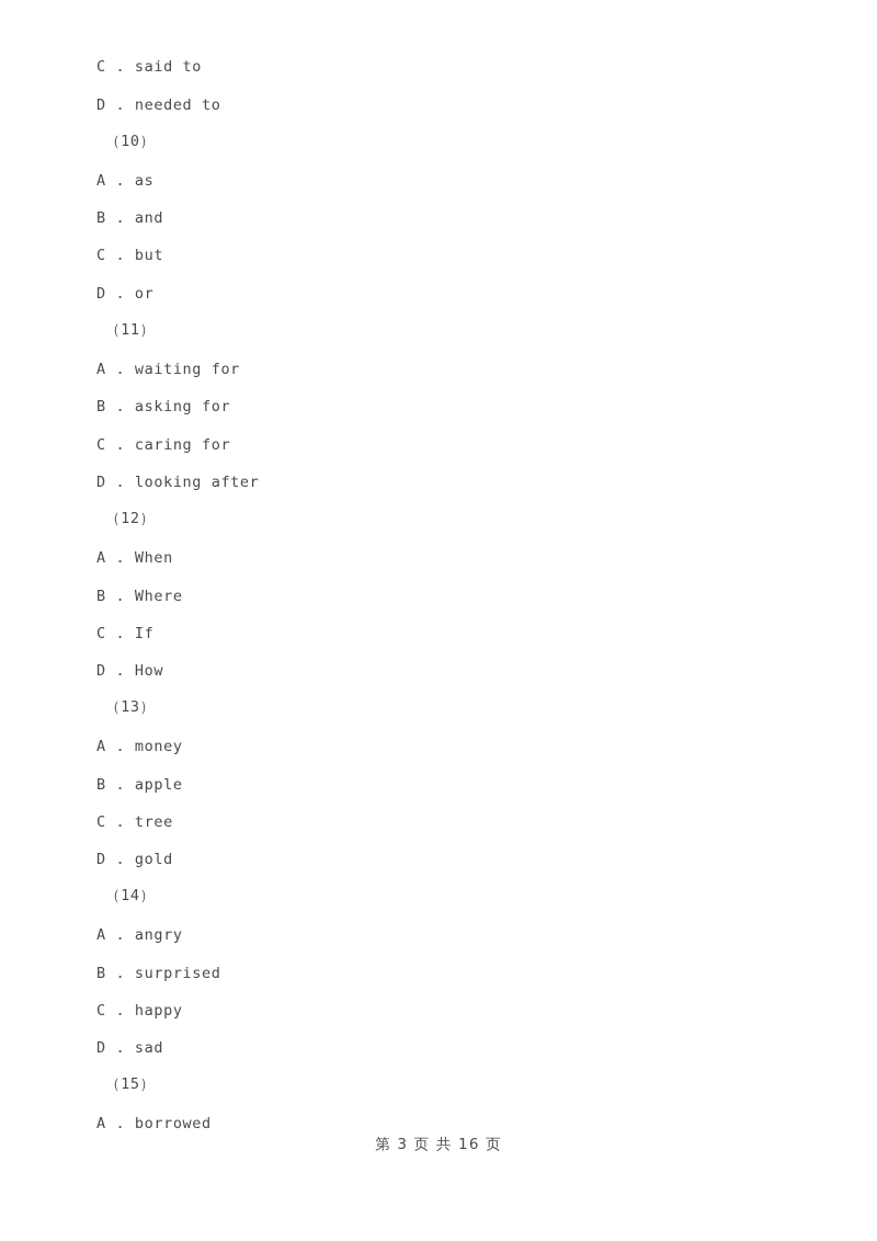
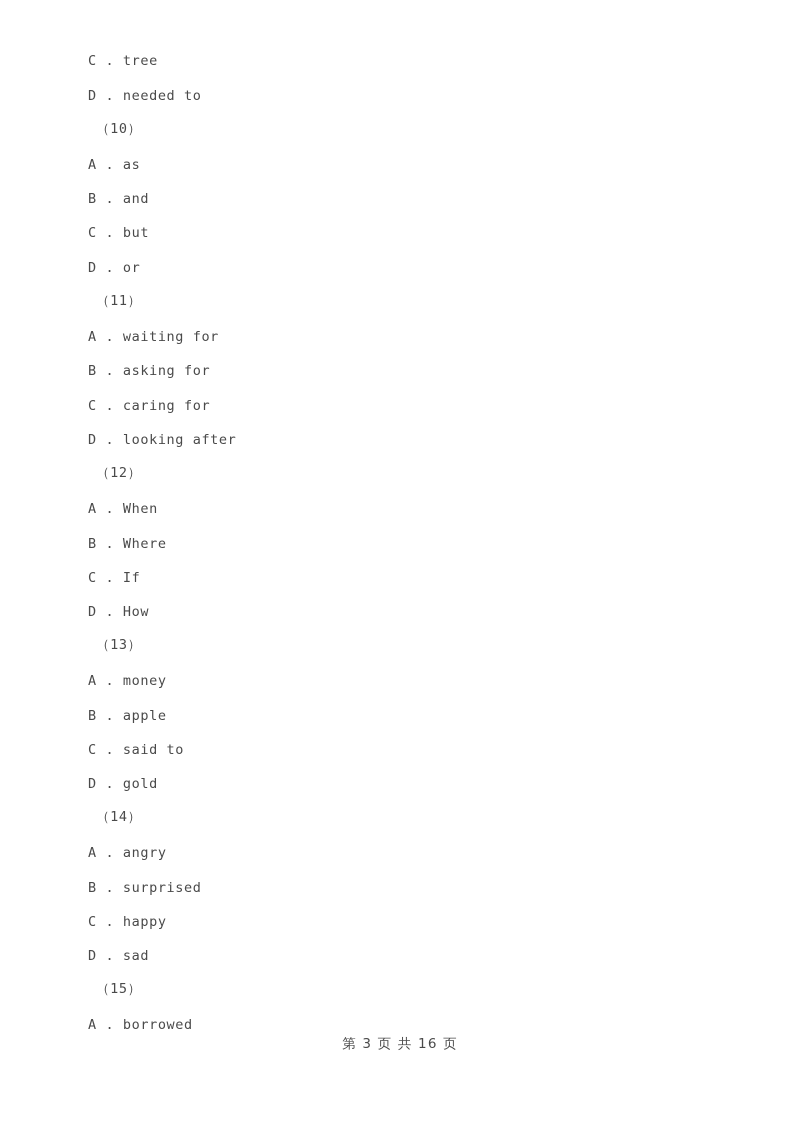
- C . said to
+ C . tree
  D . needed to
  （10）
  A . as
  B . and
  C . but
  D . or
  （11）
  A . waiting for
  B . asking for
  C . caring for
  D . looking after
  （12）
  A . When
  B . Where
  C . If
  D . How
  （13）
  A . money
  B . apple
- C . tree
+ C . said to
  D . gold
  （14）
  A . angry
  B . surprised
  C . happy
  D . sad
  （15）
  A . borrowed
  第 3 页 共 16 页
